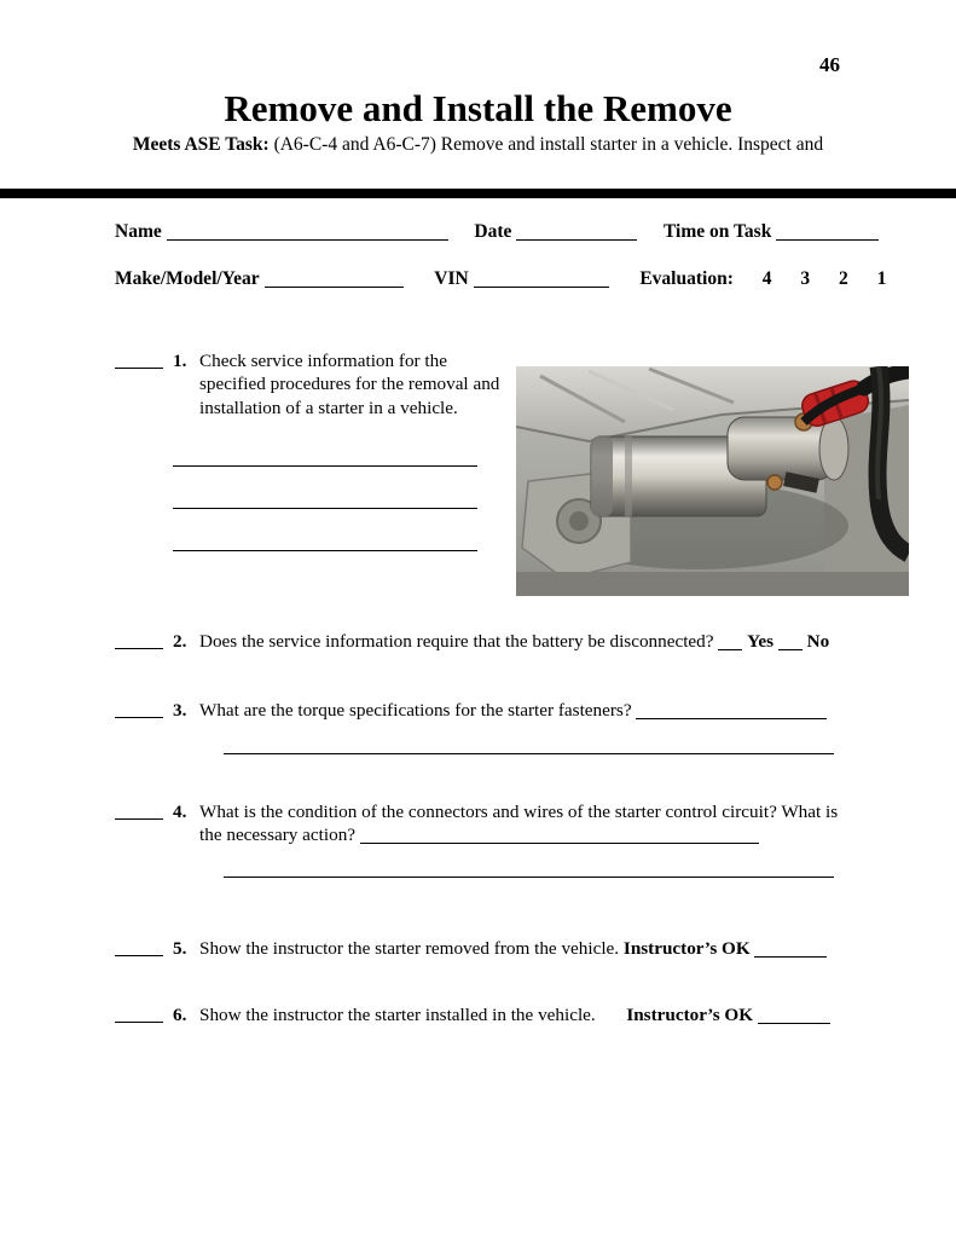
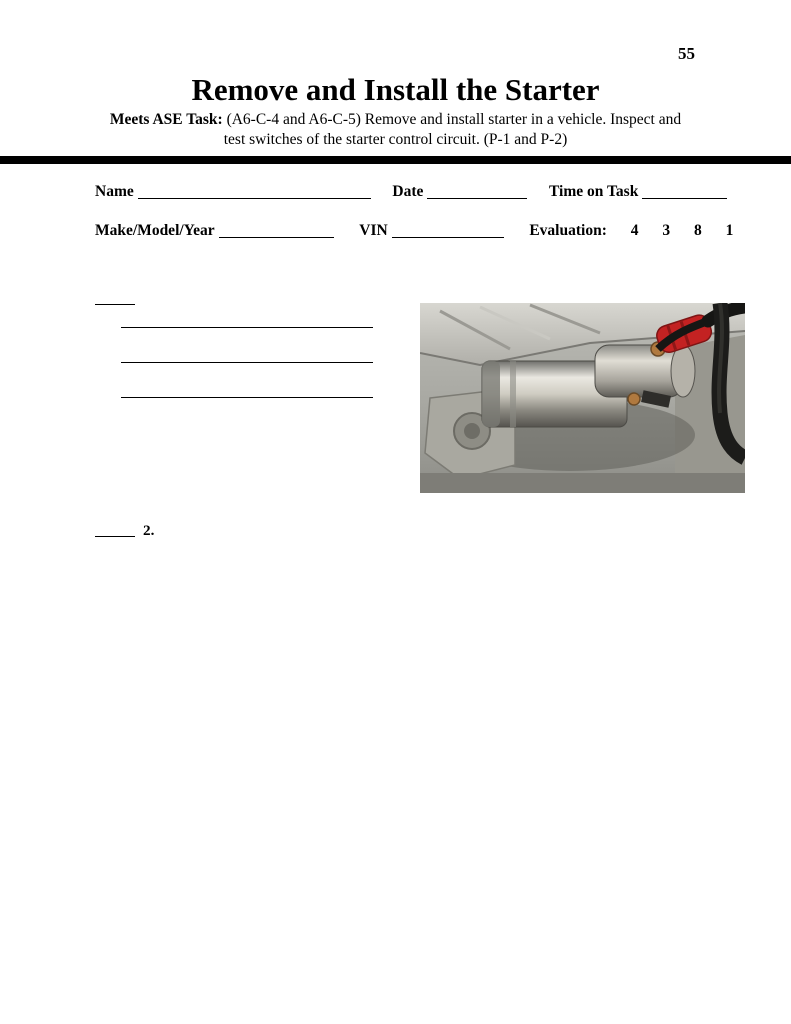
- 46
+ 55
- Remove and Install the Remove
+ Remove and Install the Starter
- Meets ASE Task: (A6-C-4 and A6-C-7) Remove and install starter in a vehicle. Inspect and
+ Meets ASE Task: (A6-C-4 and A6-C-5) Remove and install starter in a vehicle. Inspect and
+ test switches of the starter control circuit. (P-1 and P-2)
  Name Date Time on Task
- Make/Model/Year VIN Evaluation: 4 3 2 1
+ Make/Model/Year VIN Evaluation: 4 3 8 1
- 1.
- Check service information for the specified procedures for the removal and installation of a starter in a vehicle.
  2.
- Does the service information require that the battery be disconnected? Yes No
- 3.
- What are the torque specifications for the starter fasteners?
- 4.
- What is the condition of the connectors and wires of the starter control circuit? What is the necessary action?
- 5.
- Show the instructor the starter removed from the vehicle. Instructor’s OK
- 6.
- Show the instructor the starter installed in the vehicle. Instructor’s OK
